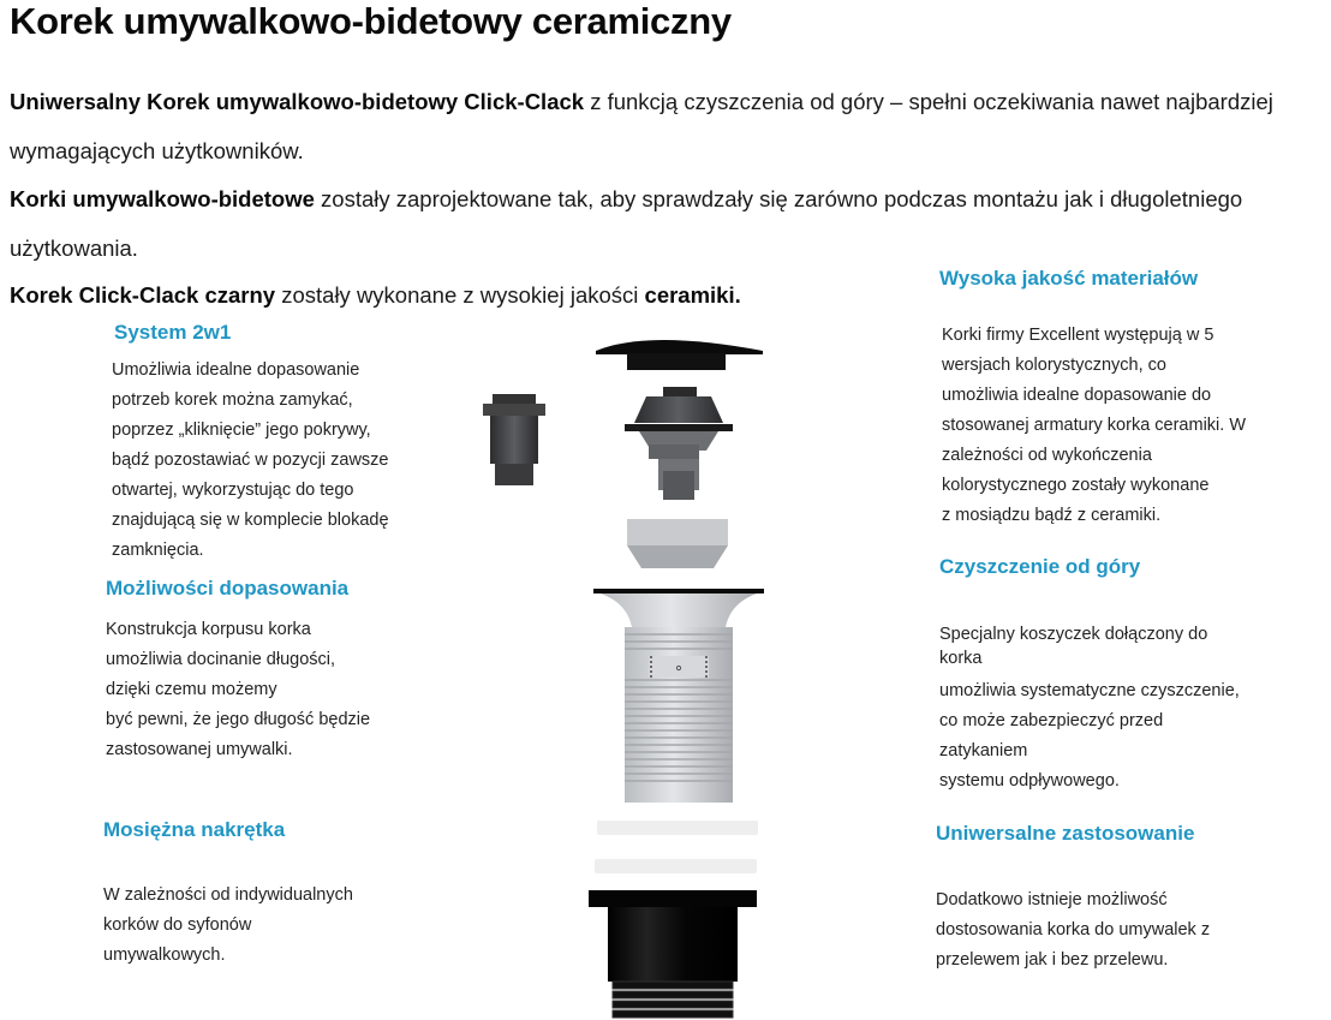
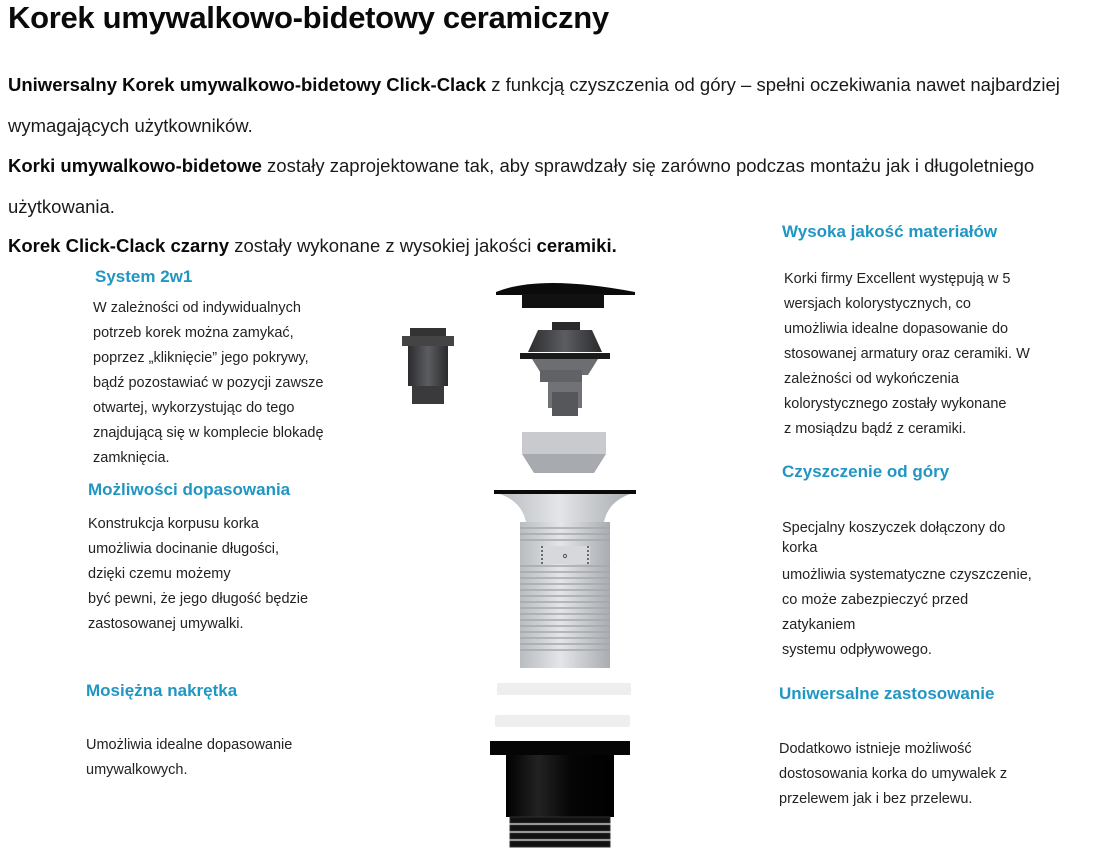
  Korek umywalkowo-bidetowy ceramiczny
  Uniwersalny Korek umywalkowo-bidetowy Click-Clack z funkcją czyszczenia od góry – spełni oczekiwania nawet najbardziej
  wymagających użytkowników.
  Korki umywalkowo-bidetowe zostały zaprojektowane tak, aby sprawdzały się zarówno podczas montażu jak i długoletniego
  użytkowania.
  Korek Click-Clack czarny zostały wykonane z wysokiej jakości ceramiki.
  System 2w1
- Umożliwia idealne dopasowanie
+ W zależności od indywidualnych
  potrzeb korek można zamykać,
  poprzez „kliknięcie” jego pokrywy,
  bądź pozostawiać w pozycji zawsze
  otwartej, wykorzystując do tego
  znajdującą się w komplecie blokadę
  zamknięcia.
  Możliwości dopasowania
  Konstrukcja korpusu korka
  umożliwia docinanie długości,
  dzięki czemu możemy
  być pewni, że jego długość będzie
  zastosowanej umywalki.
  Mosiężna nakrętka
- W zależności od indywidualnych
+ Umożliwia idealne dopasowanie
- korków do syfonów
  umywalkowych.
  Wysoka jakość materiałów
  Korki firmy Excellent występują w 5
  wersjach kolorystycznych, co
  umożliwia idealne dopasowanie do
- stosowanej armatury korka ceramiki. W
+ stosowanej armatury oraz ceramiki. W
  zależności od wykończenia
  kolorystycznego zostały wykonane
  z mosiądzu bądź z ceramiki.
  Czyszczenie od góry
  Specjalny koszyczek dołączony do
  korka
  umożliwia systematyczne czyszczenie,
  co może zabezpieczyć przed
  zatykaniem
  systemu odpływowego.
  Uniwersalne zastosowanie
  Dodatkowo istnieje możliwość
  dostosowania korka do umywalek z
  przelewem jak i bez przelewu.
